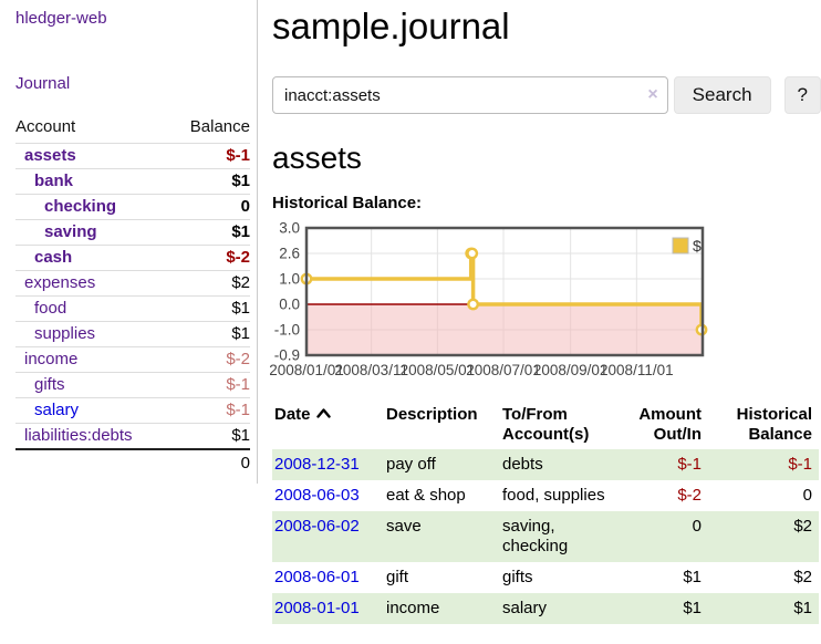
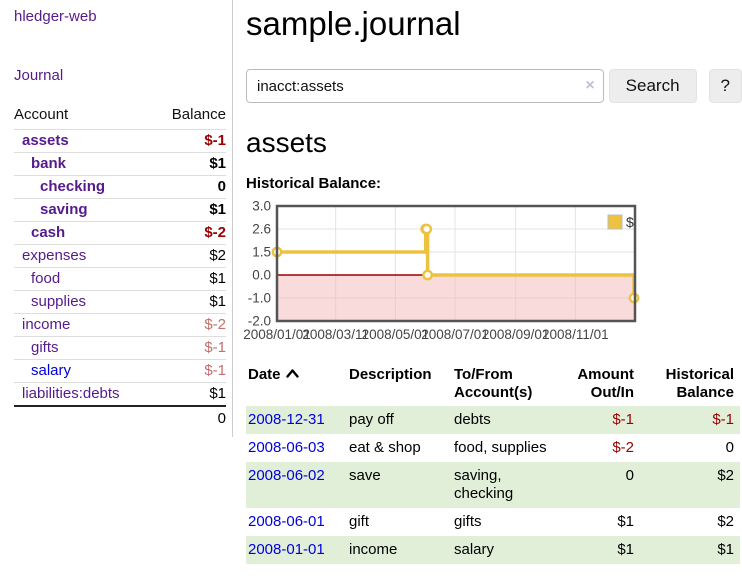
  hledger-web
  Journal
  Account	Balance
  assets	$-1
  bank	$1
  checking	0
  saving	$1
  cash	$-2
  expenses	$2
  food	$1
  supplies	$1
  income	$-2
  gifts	$-1
  salary	$-1
  liabilities:debts	$1
  	0
  sample.journal
  inacct:assets
  ×
  Search
  ?
  assets
  Historical Balance:
  3.0
  2.6
- 1.0
+ 1.5
  0.0
  -1.0
- -0.9
+ -2.0
  2008/01/01
  2008/03/11
  2008/05/01
  2008/07/01
  2008/09/01
  2008/11/01
  $
  Date	Description	To/From Account(s)	Amount Out/In	Historical Balance
  2008-12-31	pay off	debts	$-1	$-1
  2008-06-03	eat & shop	food, supplies	$-2	0
  2008-06-02	save	saving, checking	0	$2
  2008-06-01	gift	gifts	$1	$2
  2008-01-01	income	salary	$1	$1
